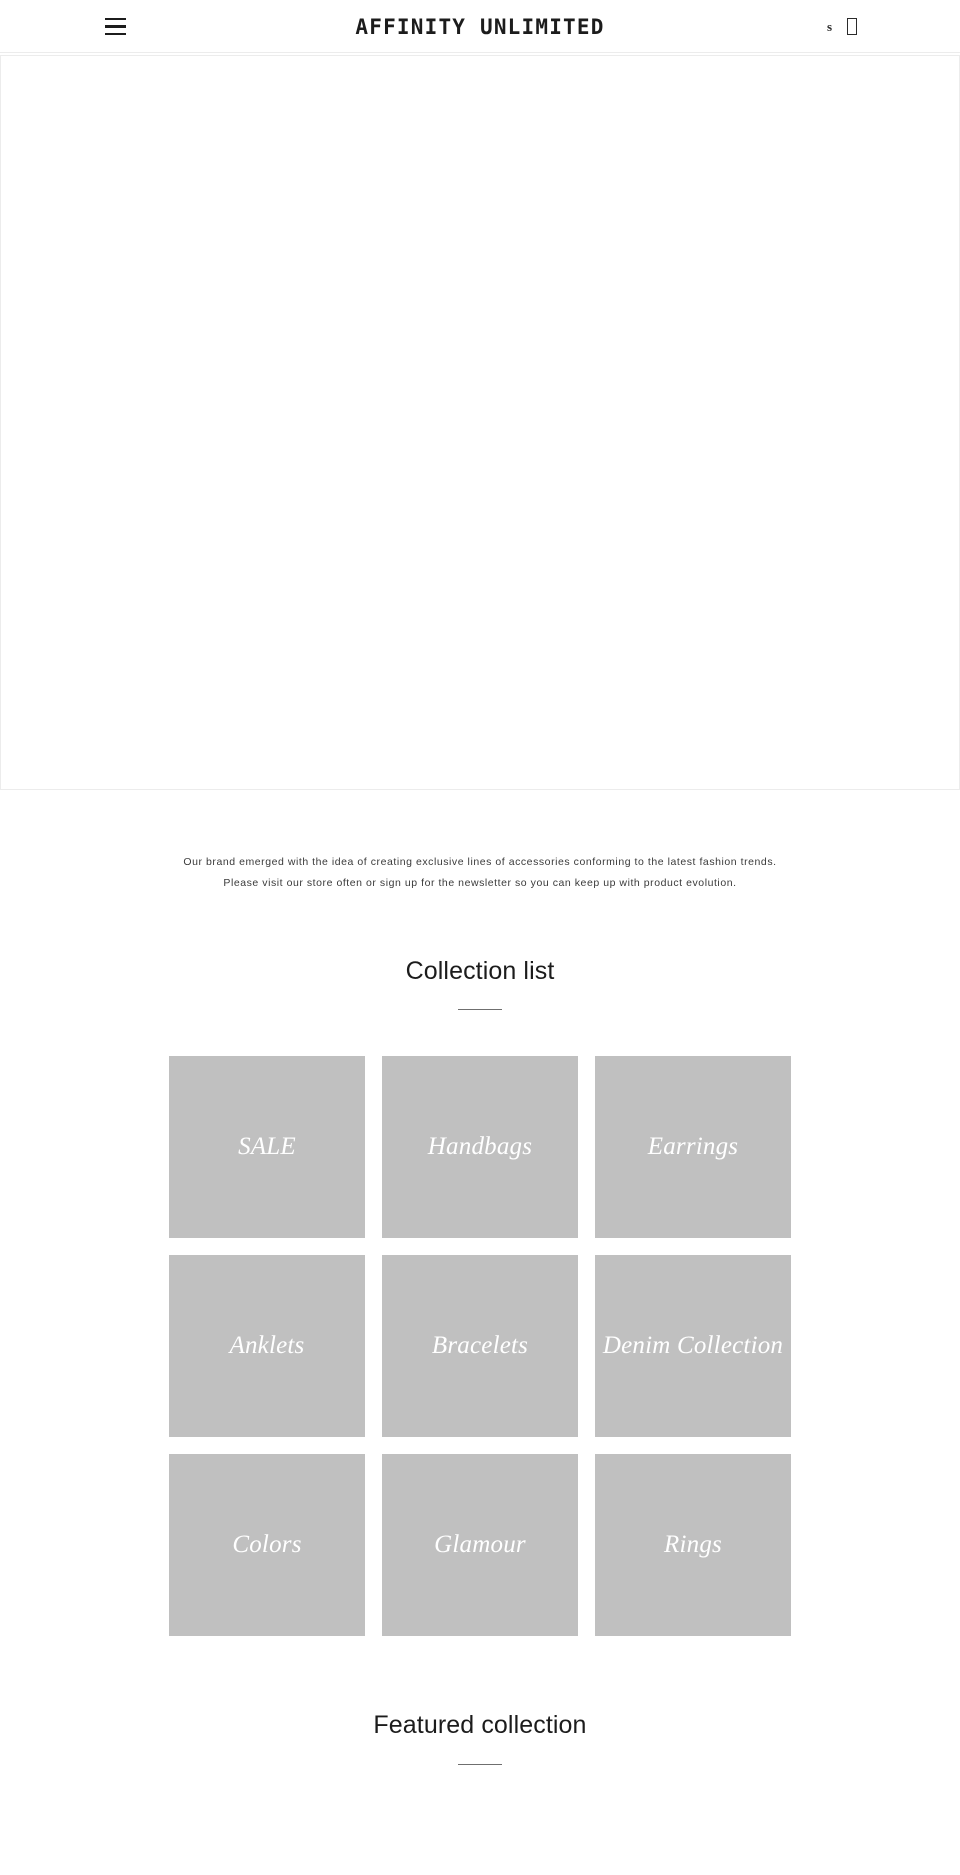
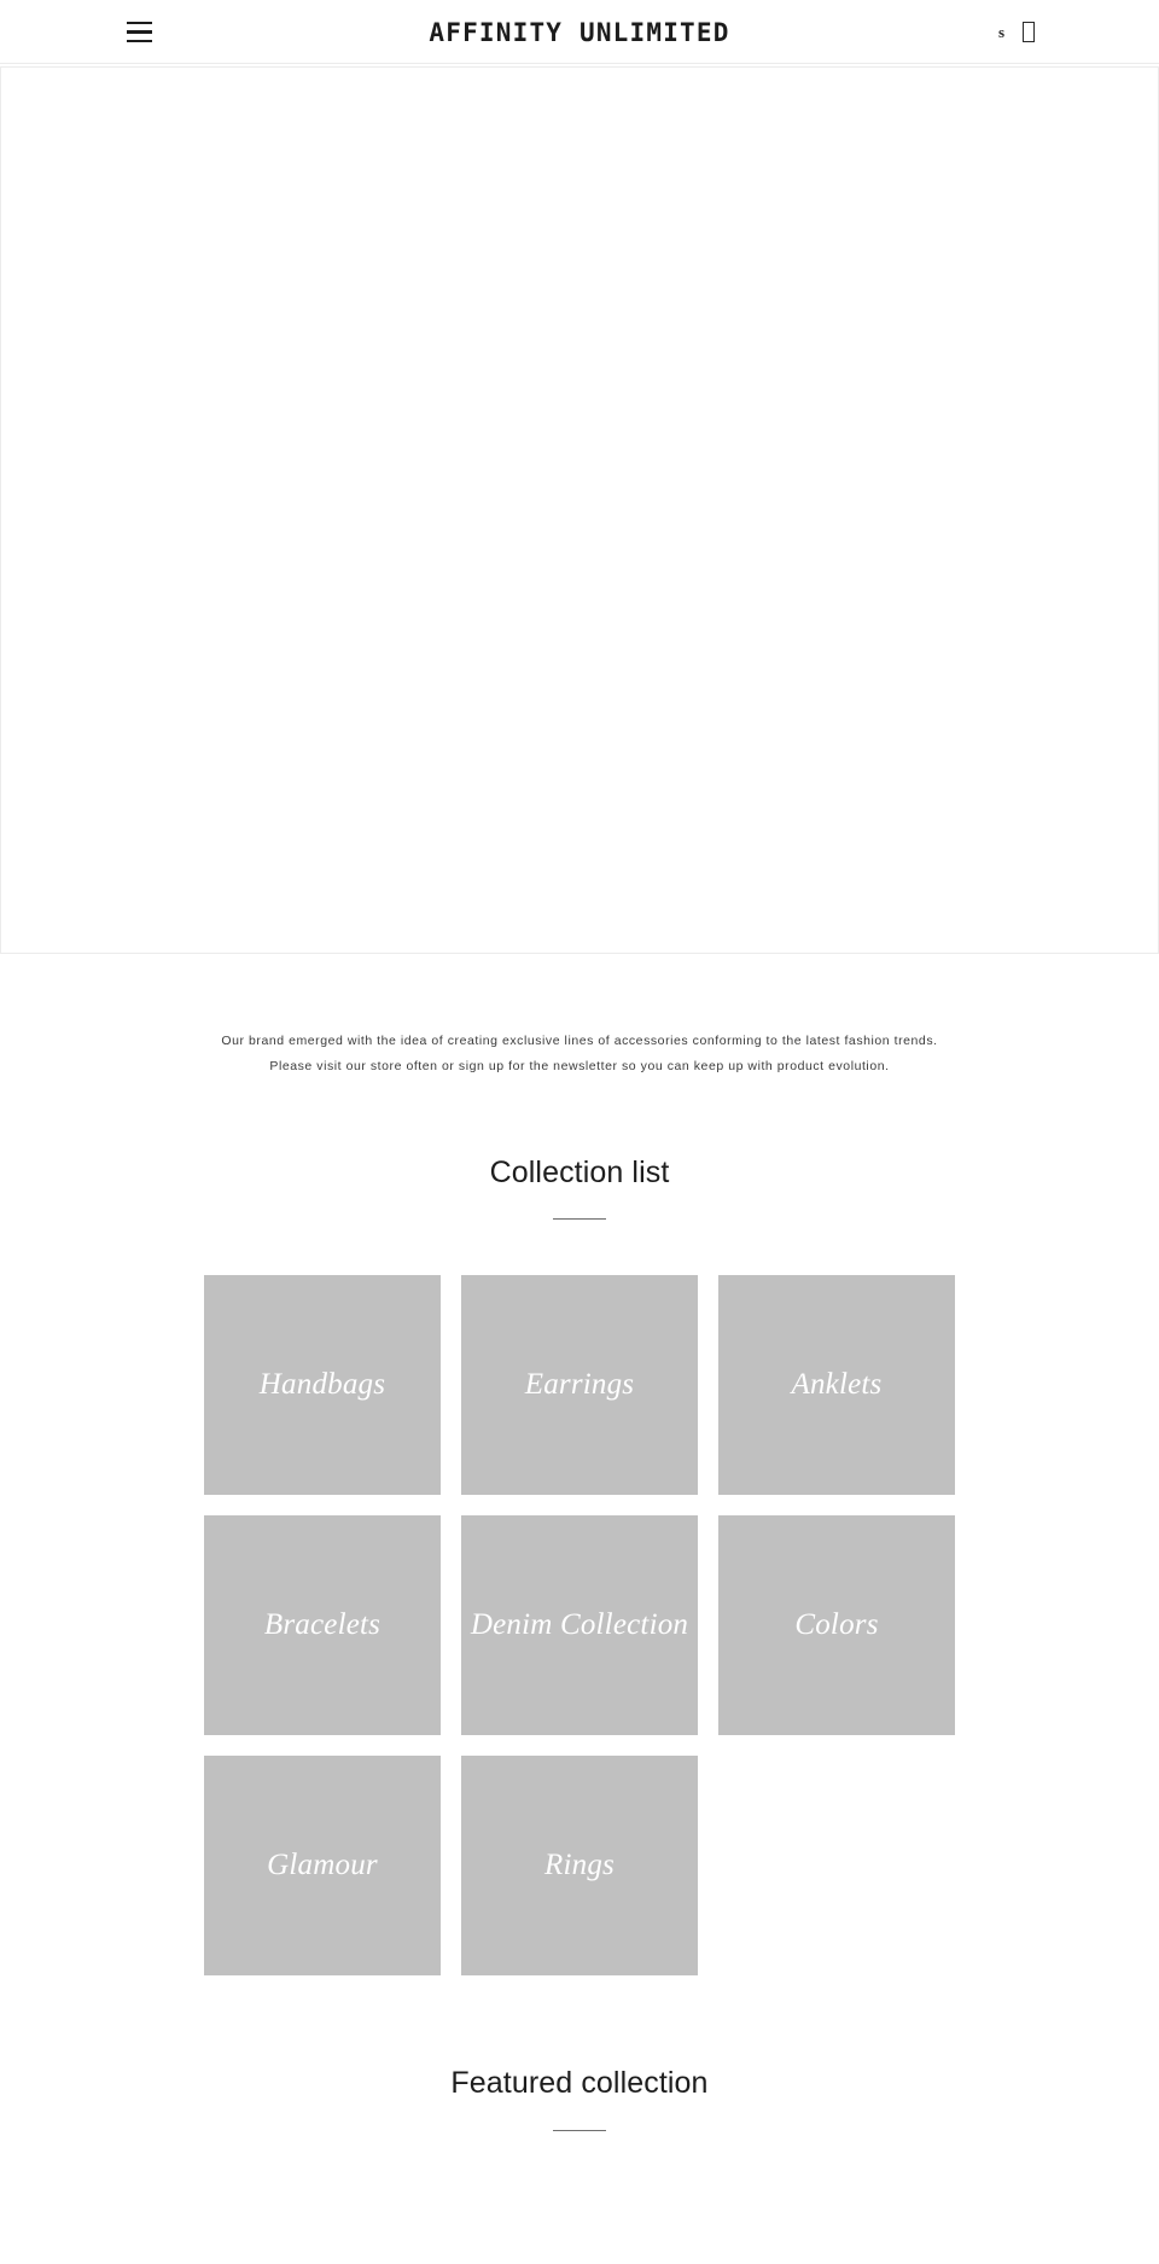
  AFFINITY UNLIMITED
  s
  Our brand emerged with the idea of creating exclusive lines of accessories conforming to the latest fashion trends. Please visit our store often or sign up for the newsletter so you can keep up with product evolution.
  Collection list
- SALE
  Handbags
  Earrings
  Anklets
  Bracelets
  Denim Collection
  Colors
  Glamour
  Rings
  Featured collection
